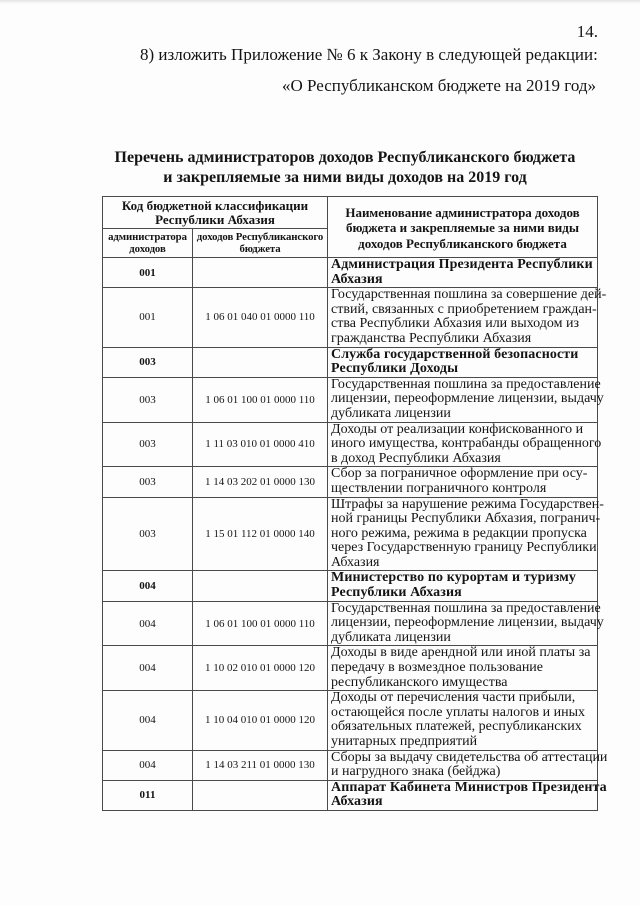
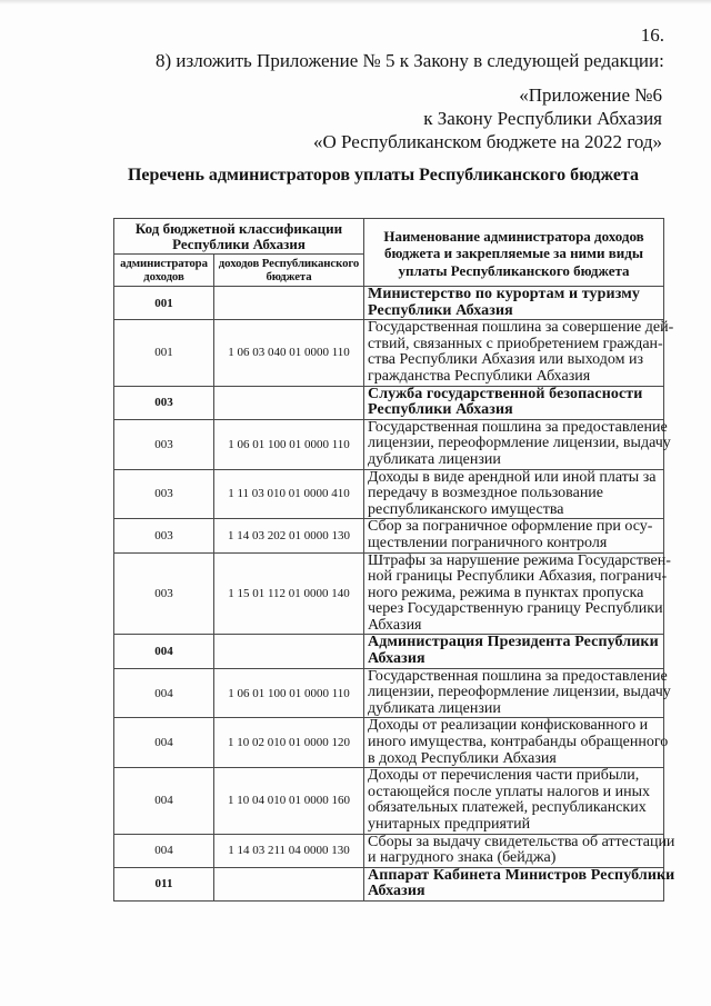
- 14.
+ 16.
- 8) изложить Приложение № 6 к Закону в следующей редакции:
+ 8) изложить Приложение № 5 к Закону в следующей редакции:
+ «Приложение №6
+ к Закону Республики Абхазия
- «О Республиканском бюджете на 2019 год»
+ «О Республиканском бюджете на 2022 год»
- Перечень администраторов доходов Республиканского бюджета
+ Перечень администраторов уплаты Республиканского бюджета
- и закрепляемые за ними виды доходов на 2019 год
- Код бюджетной классификации Республики Абхазия	Наименование администратора доходов бюджета и закрепляемые за ними виды доходов Республиканского бюджета
+ Код бюджетной классификации Республики Абхазия	Наименование администратора доходов бюджета и закрепляемые за ними виды уплаты Республиканского бюджета
  администратора доходов	доходов Республиканского бюджета
- 001		Администрация Президента Республики Абхазия
+ 001		Министерство по курортам и туризму Республики Абхазия
- 001	1 06 01 040 01 0000 110	Государственная пошлина за совершение дей- ствий, связанных с приобретением граждан- ства Республики Абхазия или выходом из гражданства Республики Абхазия
+ 001	1 06 03 040 01 0000 110	Государственная пошлина за совершение дей- ствий, связанных с приобретением граждан- ства Республики Абхазия или выходом из гражданства Республики Абхазия
- 003		Служба государственной безопасности Республики Доходы
+ 003		Служба государственной безопасности Республики Абхазия
  003	1 06 01 100 01 0000 110	Государственная пошлина за предоставление лицензии, переоформление лицензии, выдачу дубликата лицензии
- 003	1 11 03 010 01 0000 410	Доходы от реализации конфискованного и иного имущества, контрабанды обращенного в доход Республики Абхазия
+ 003	1 11 03 010 01 0000 410	Доходы в виде арендной или иной платы за передачу в возмездное пользование республиканского имущества
  003	1 14 03 202 01 0000 130	Сбор за пограничное оформление при осу- ществлении пограничного контроля
- 003	1 15 01 112 01 0000 140	Штрафы за нарушение режима Государствен- ной границы Республики Абхазия, погранич- ного режима, режима в редакции пропуска через Государственную границу Республики Абхазия
+ 003	1 15 01 112 01 0000 140	Штрафы за нарушение режима Государствен- ной границы Республики Абхазия, погранич- ного режима, режима в пунктах пропуска через Государственную границу Республики Абхазия
- 004		Министерство по курортам и туризму Республики Абхазия
+ 004		Администрация Президента Республики Абхазия
  004	1 06 01 100 01 0000 110	Государственная пошлина за предоставление лицензии, переоформление лицензии, выдачу дубликата лицензии
- 004	1 10 02 010 01 0000 120	Доходы в виде арендной или иной платы за передачу в возмездное пользование республиканского имущества
+ 004	1 10 02 010 01 0000 120	Доходы от реализации конфискованного и иного имущества, контрабанды обращенного в доход Республики Абхазия
- 004	1 10 04 010 01 0000 120	Доходы от перечисления части прибыли, остающейся после уплаты налогов и иных обязательных платежей, республиканских унитарных предприятий
+ 004	1 10 04 010 01 0000 160	Доходы от перечисления части прибыли, остающейся после уплаты налогов и иных обязательных платежей, республиканских унитарных предприятий
- 004	1 14 03 211 01 0000 130	Сборы за выдачу свидетельства об аттестации и нагрудного знака (бейджа)
+ 004	1 14 03 211 04 0000 130	Сборы за выдачу свидетельства об аттестации и нагрудного знака (бейджа)
- 011		Аппарат Кабинета Министров Президента Абхазия
+ 011		Аппарат Кабинета Министров Республики Абхазия
